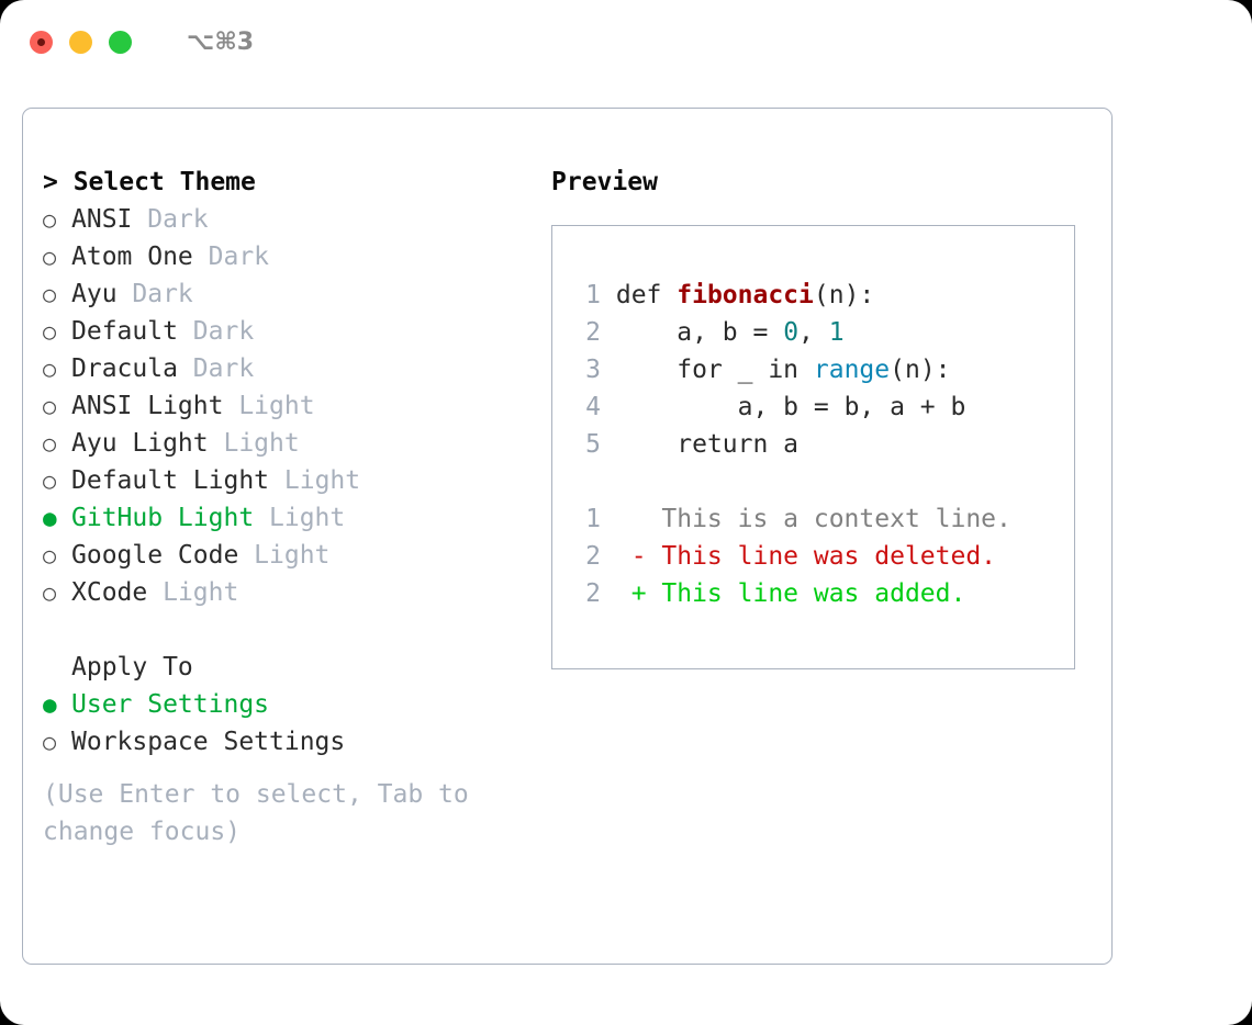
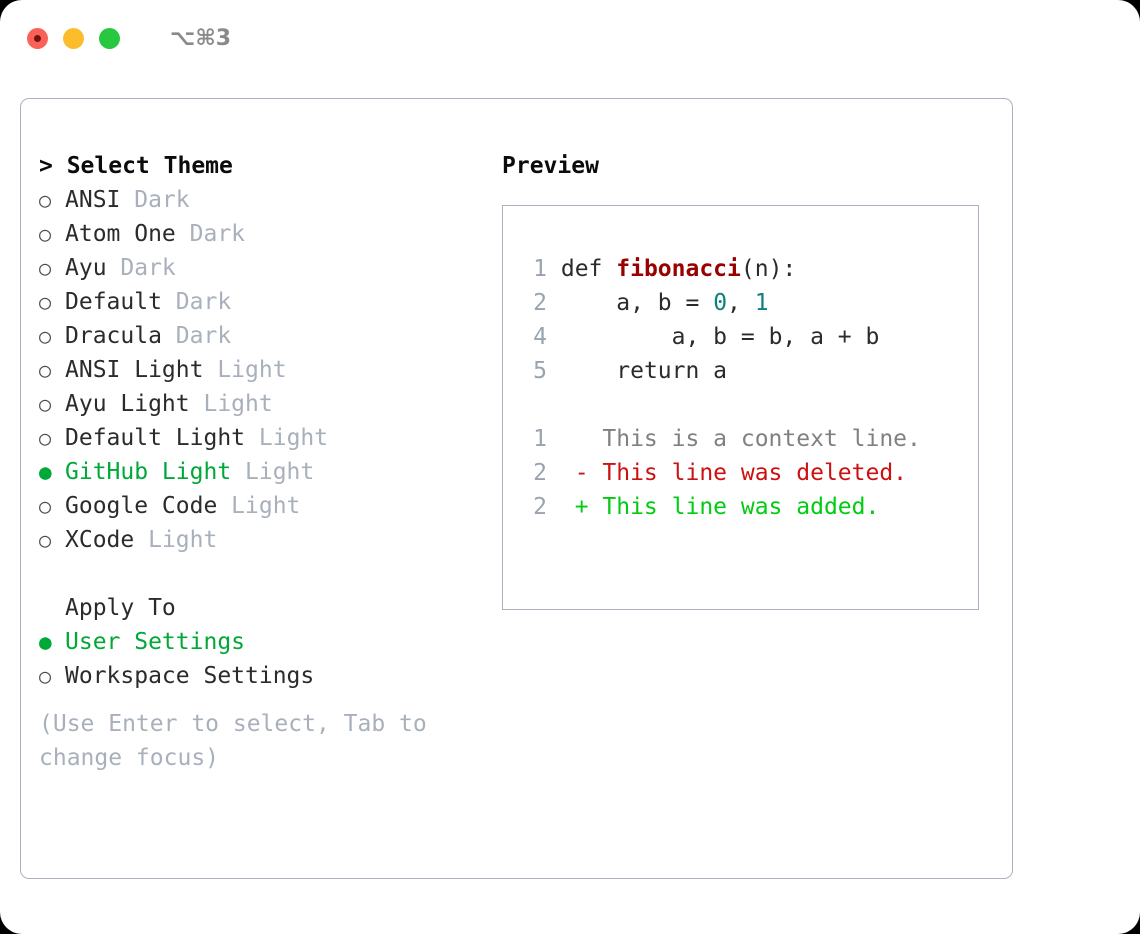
  ⌥⌘3
  > Select Theme
  ○ ANSI Dark
  ○ Atom One Dark
  ○ Ayu Dark
  ○ Default Dark
  ○ Dracula Dark
  ○ ANSI Light Light
  ○ Ayu Light Light
  ○ Default Light Light
  ● GitHub Light Light
  ○ Google Code Light
  ○ XCode Light
  Apply To
  ● User Settings
  ○ Workspace Settings
  (Use Enter to select, Tab to change focus)
  Preview
  1 def fibonacci(n):
  2 a, b = 0, 1
- 3 for _ in range(n):
  4 a, b = b, a + b
  5 return a
  1 This is a context line.
  2 - This line was deleted.
  2 + This line was added.
